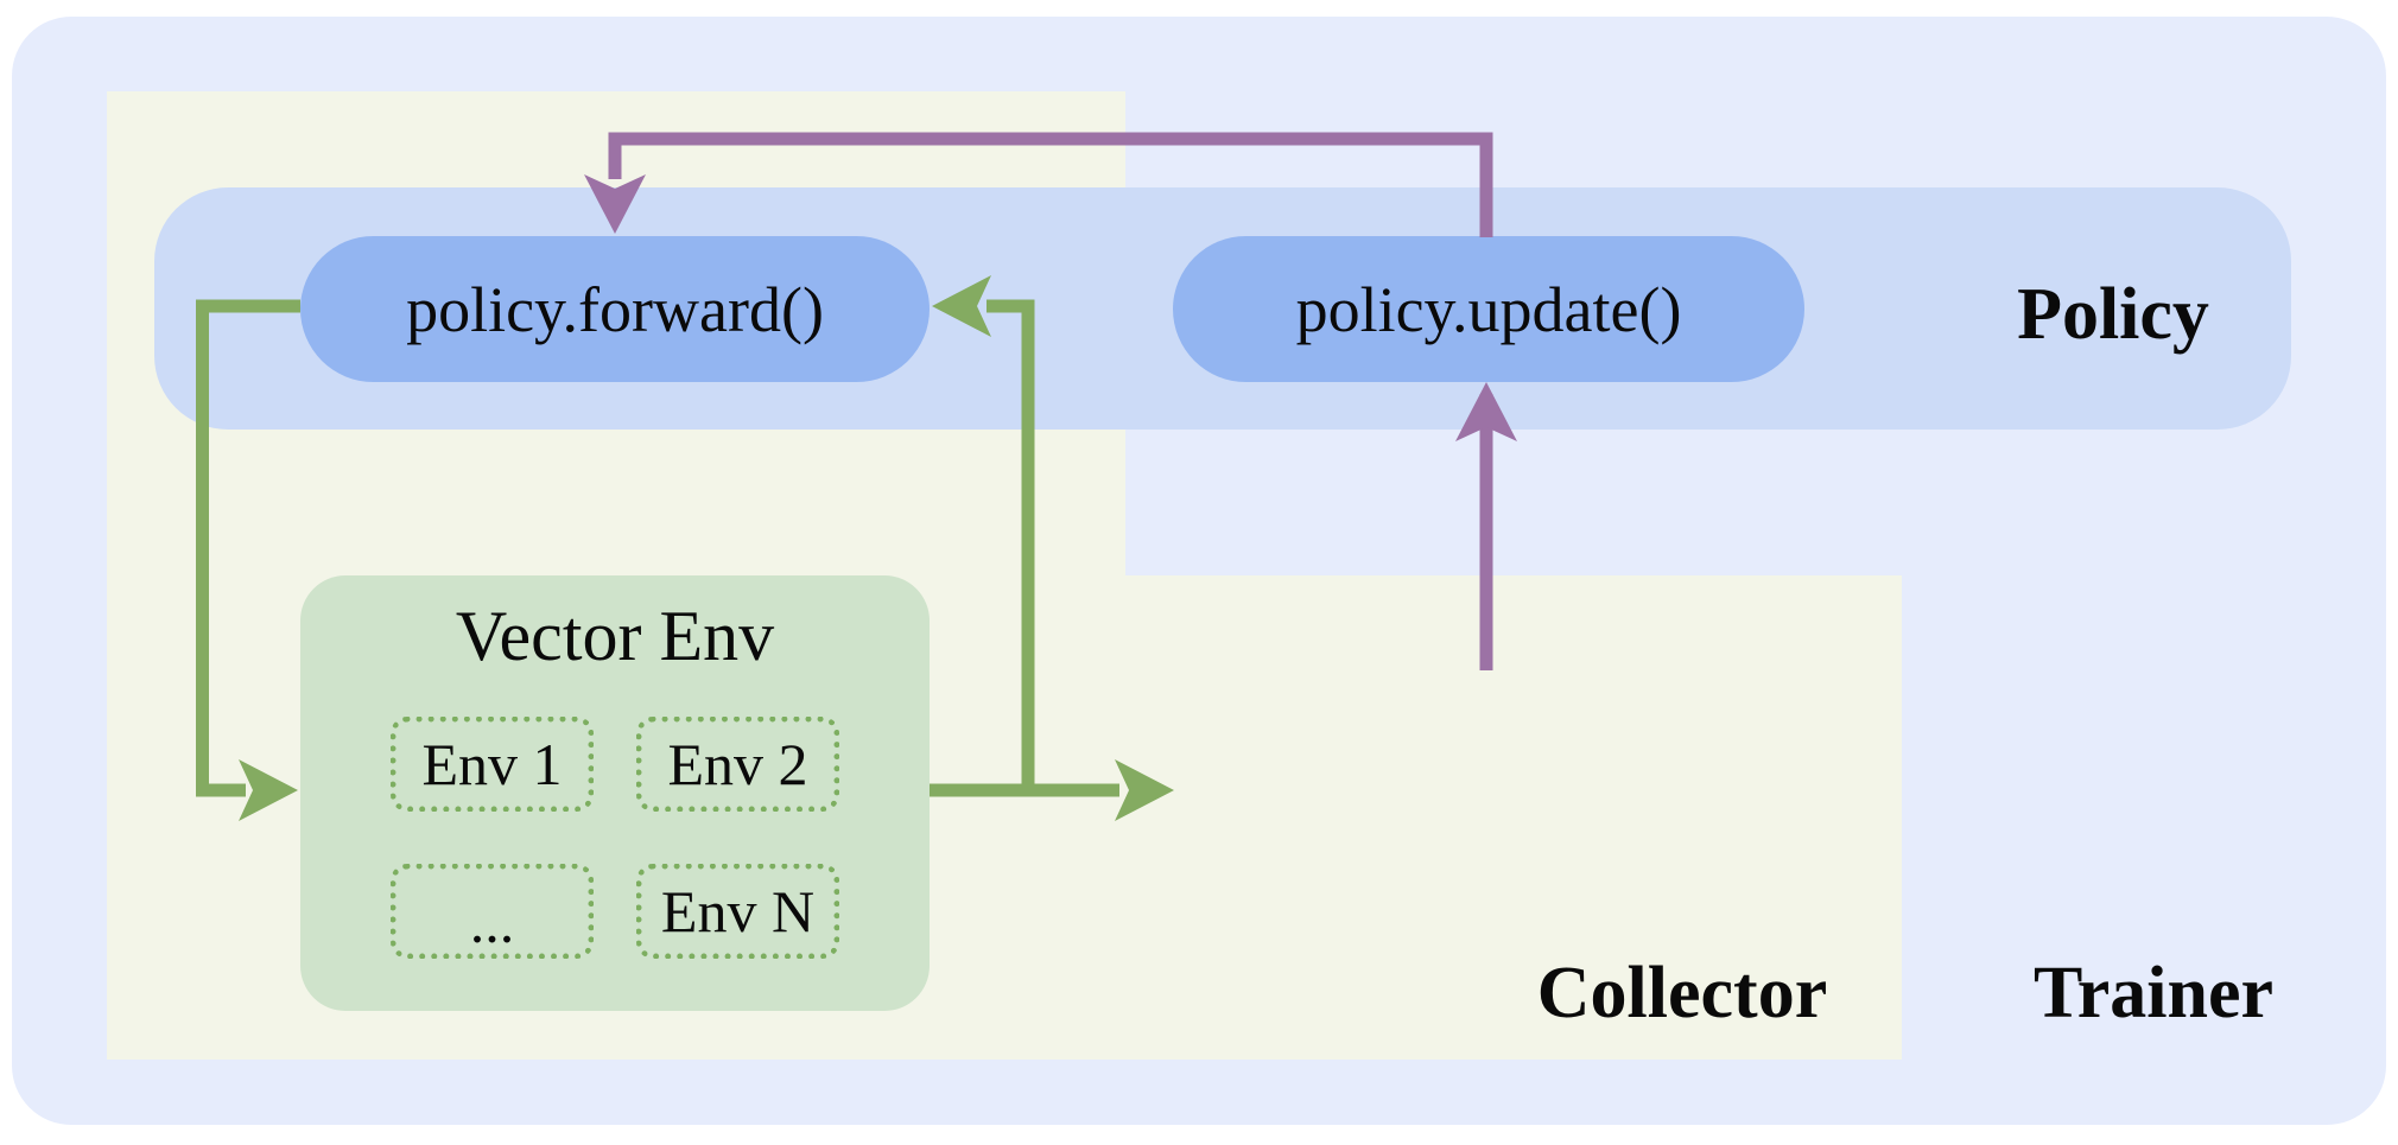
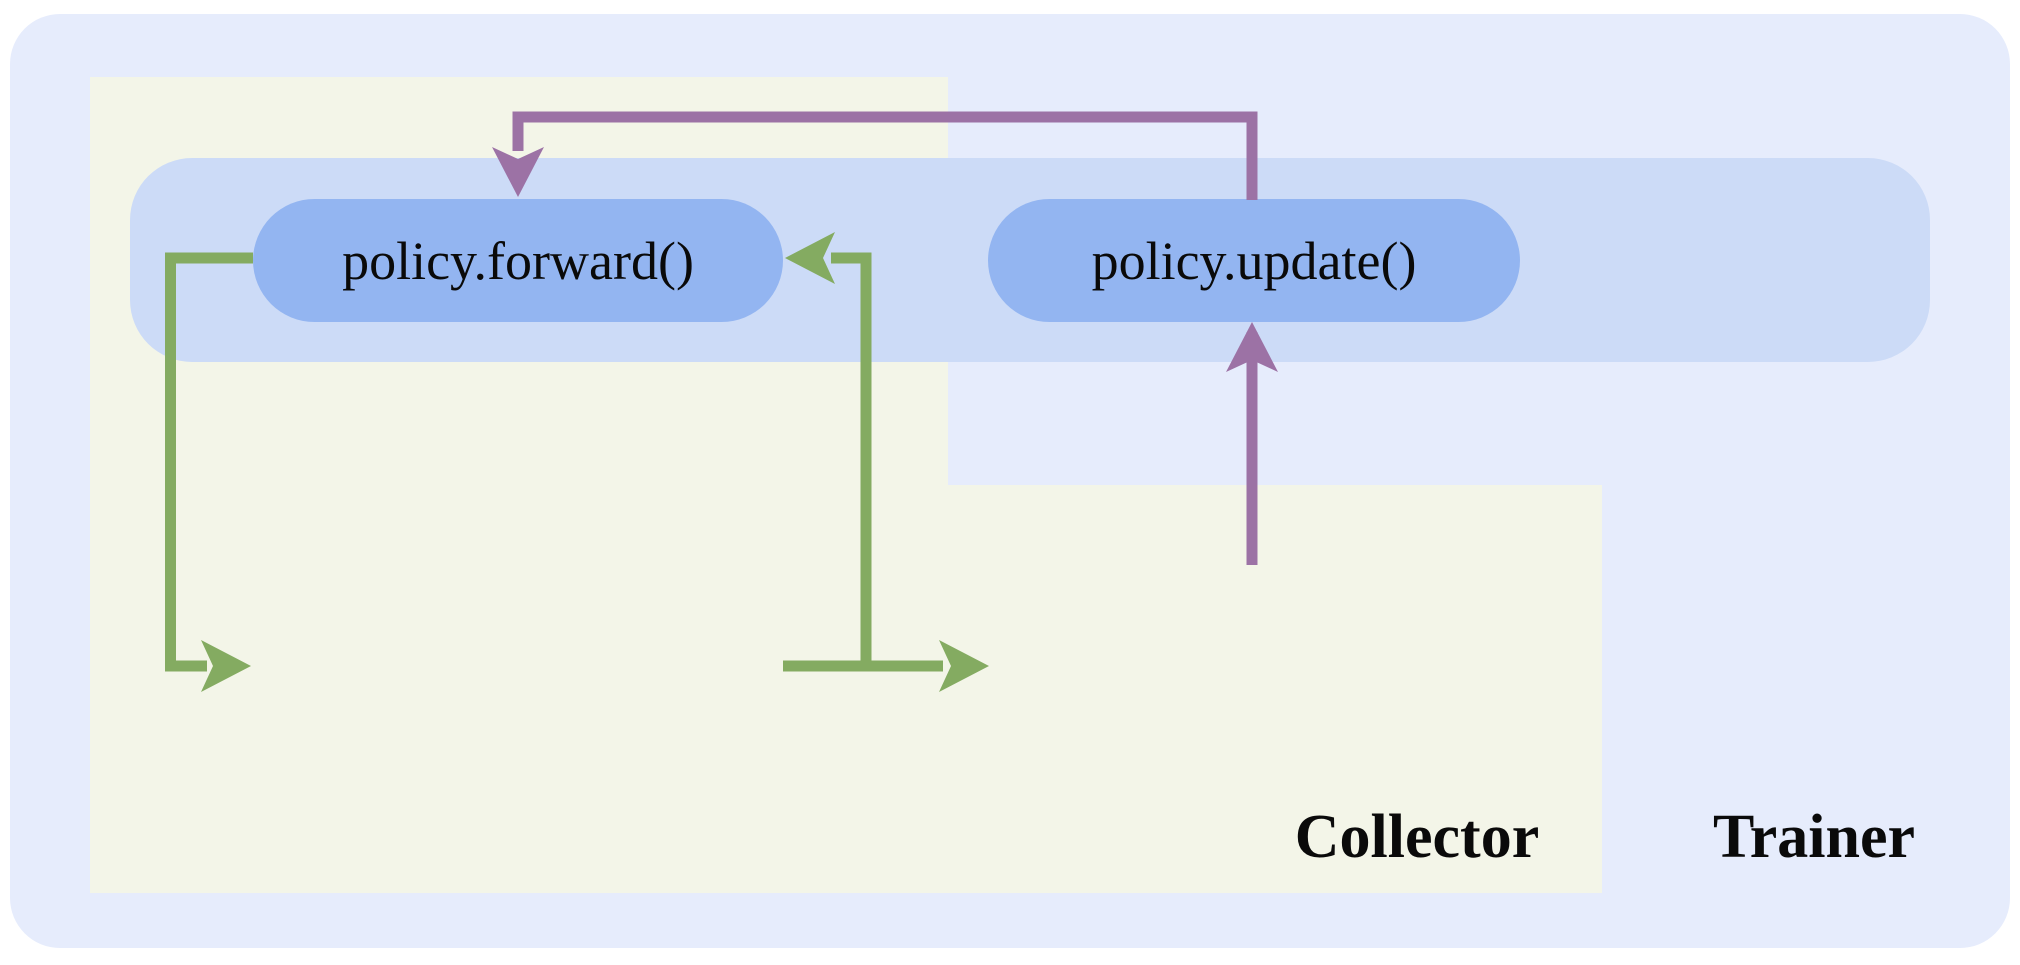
  policy.forward()
  policy.update()
- Policy
- Vector Env
- Env 1
- Env 2
- ...
- Env N
  Collector
  Trainer
